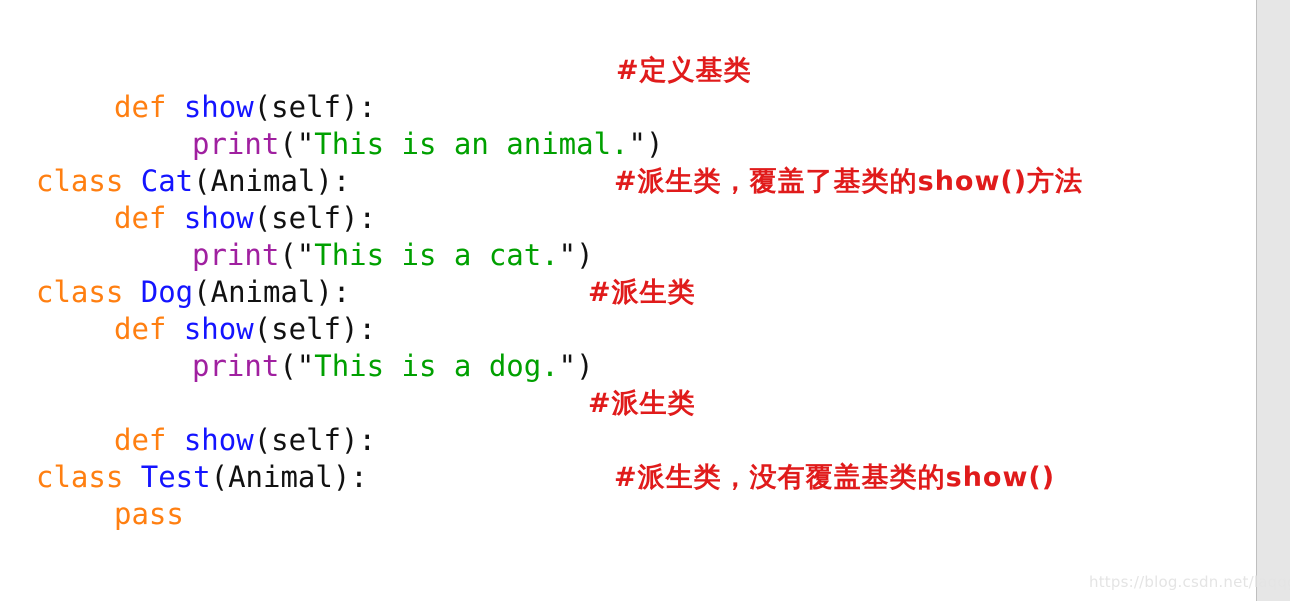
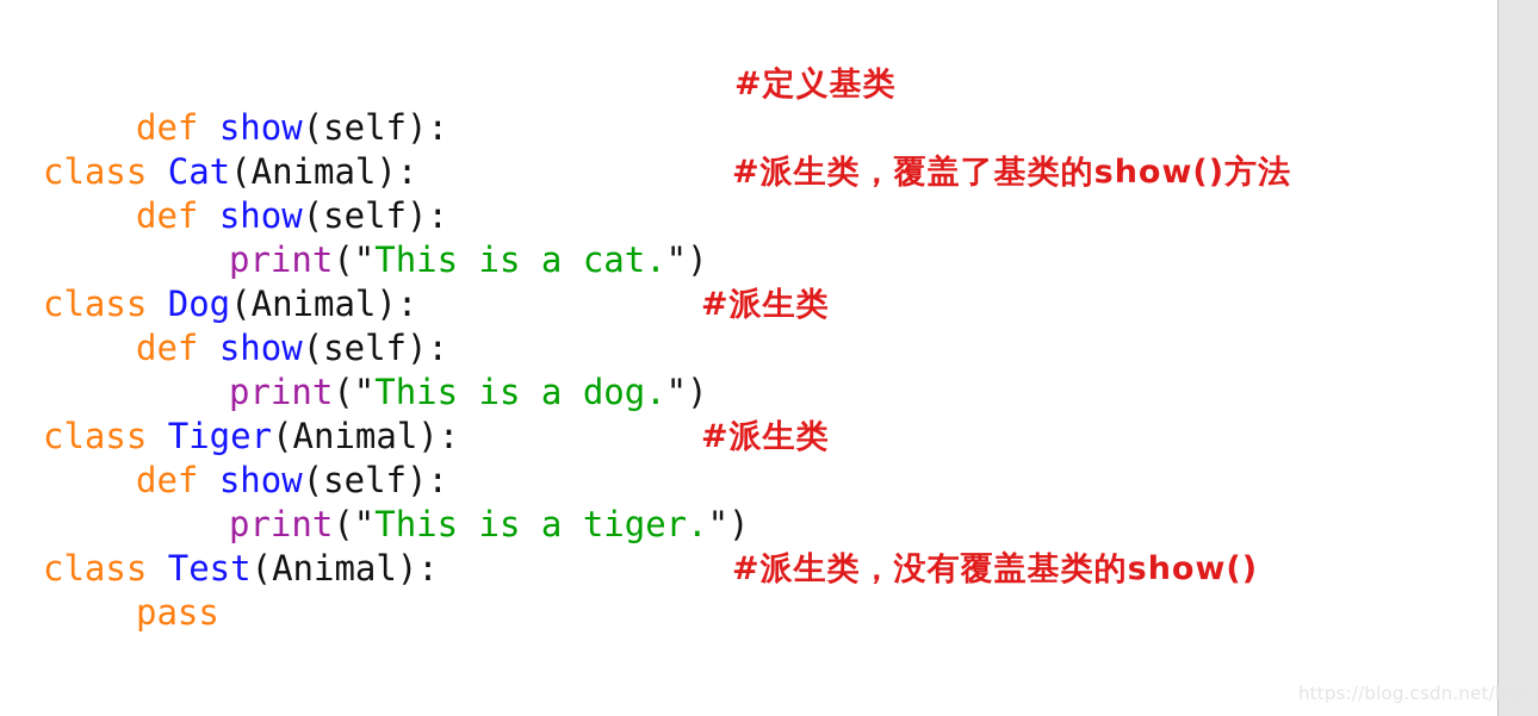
  #定义基类
  def show(self):
- print("This is an animal.")
  class Cat(Animal):
  #派生类，覆盖了基类的show()方法
  def show(self):
  print("This is a cat.")
  class Dog(Animal):
  #派生类
  def show(self):
  print("This is a dog.")
+ class Tiger(Animal):
  #派生类
  def show(self):
+ print("This is a tiger.")
  class Test(Animal):
  #派生类，没有覆盖基类的show()
  pass
  https://blog.csdn.net/laqq
